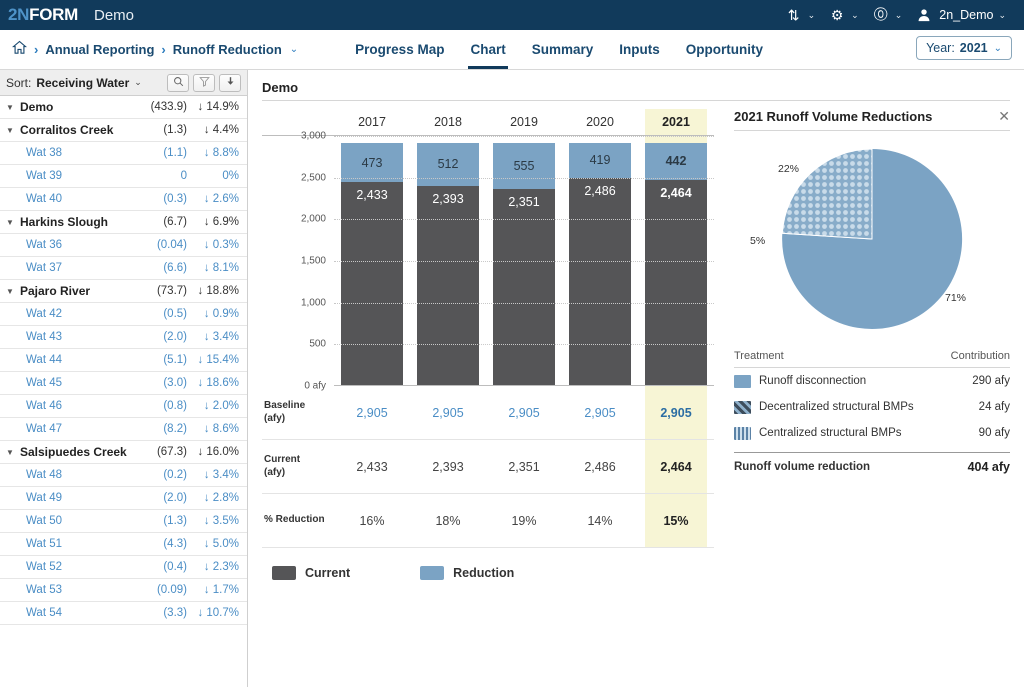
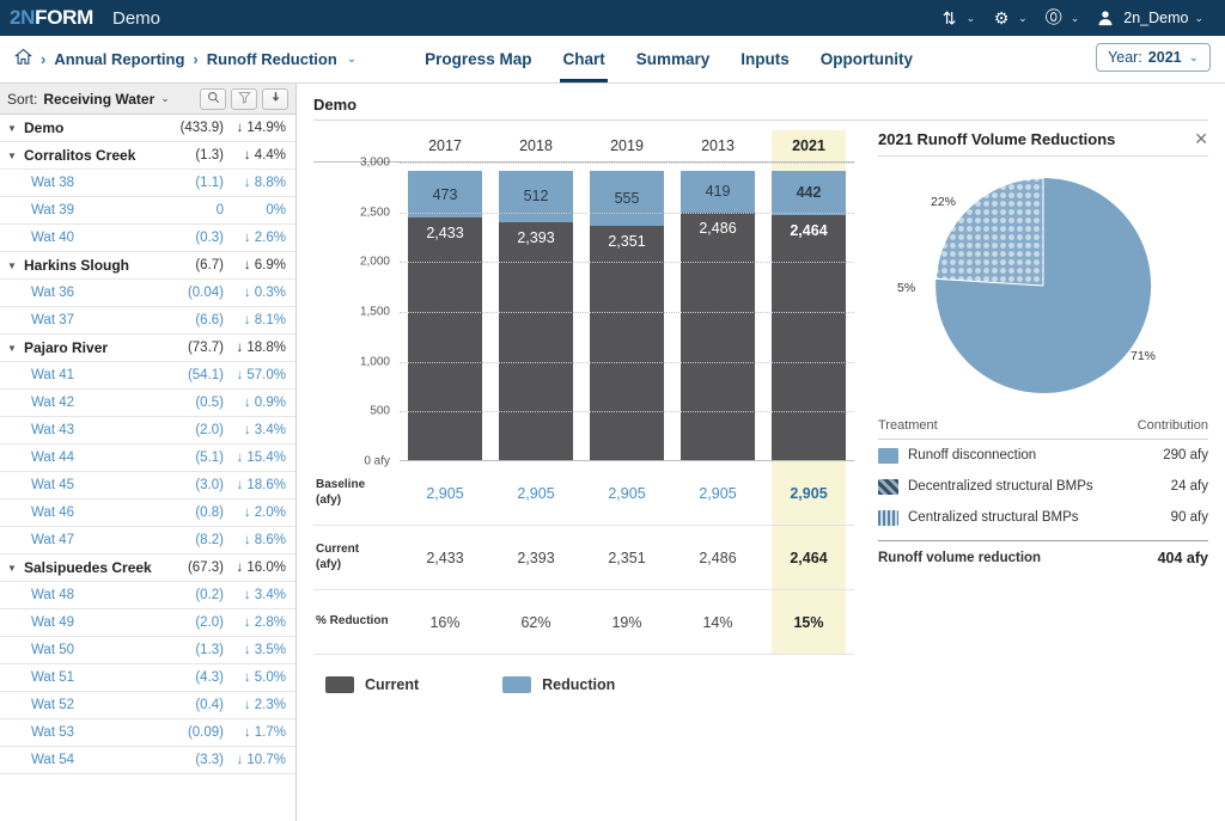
  2N
  FORM
  Demo
  ⇅
  ⌄
  ⚙
  ⌄
  ⓪
  ⌄
  2n_Demo
  ⌄
  ›
  Annual Reporting
  ›
  Runoff Reduction
  ⌄
  Progress Map
  Chart
  Summary
  Inputs
  Opportunity
  Year:
  2021
  ⌄
  Sort:
  Receiving Water
  ⌄
  ▼
  Demo
  (433.9)
  ↓ 14.9%
  ▼
  Corralitos Creek
  (1.3)
  ↓ 4.4%
  Wat 38
  (1.1)
  ↓ 8.8%
  Wat 39
  0
  0%
  Wat 40
  (0.3)
  ↓ 2.6%
  ▼
  Harkins Slough
  (6.7)
  ↓ 6.9%
  Wat 36
  (0.04)
  ↓ 0.3%
  Wat 37
  (6.6)
  ↓ 8.1%
  ▼
  Pajaro River
  (73.7)
  ↓ 18.8%
+ Wat 41
+ (54.1)
+ ↓ 57.0%
  Wat 42
  (0.5)
  ↓ 0.9%
  Wat 43
  (2.0)
  ↓ 3.4%
  Wat 44
  (5.1)
  ↓ 15.4%
  Wat 45
  (3.0)
  ↓ 18.6%
  Wat 46
  (0.8)
  ↓ 2.0%
  Wat 47
  (8.2)
  ↓ 8.6%
  ▼
  Salsipuedes Creek
  (67.3)
  ↓ 16.0%
  Wat 48
  (0.2)
  ↓ 3.4%
  Wat 49
  (2.0)
  ↓ 2.8%
  Wat 50
  (1.3)
  ↓ 3.5%
  Wat 51
  (4.3)
  ↓ 5.0%
  Wat 52
  (0.4)
  ↓ 2.3%
  Wat 53
  (0.09)
  ↓ 1.7%
  Wat 54
  (3.3)
  ↓ 10.7%
  Demo
  2017
  2018
  2019
- 2020
+ 2013
  2021
  3,000
  2,500
  2,000
  1,500
  1,000
  500
  0 afy
  473
  2,433
  512
  2,393
  555
  2,351
  419
  2,486
  442
  2,464
  Baseline
  (afy)
  2,905
  2,905
  2,905
  2,905
  2,905
  Current
  (afy)
  2,433
  2,393
  2,351
  2,486
  2,464
  % Reduction
  16%
- 18%
+ 62%
  19%
  14%
  15%
  Current
  Reduction
  2021 Runoff Volume Reductions
  ✕
  22%
  5%
  71%
  Treatment
  Contribution
  Runoff disconnection
  290 afy
  Decentralized structural BMPs
  24 afy
  Centralized structural BMPs
  90 afy
  Runoff volume reduction
  404 afy
